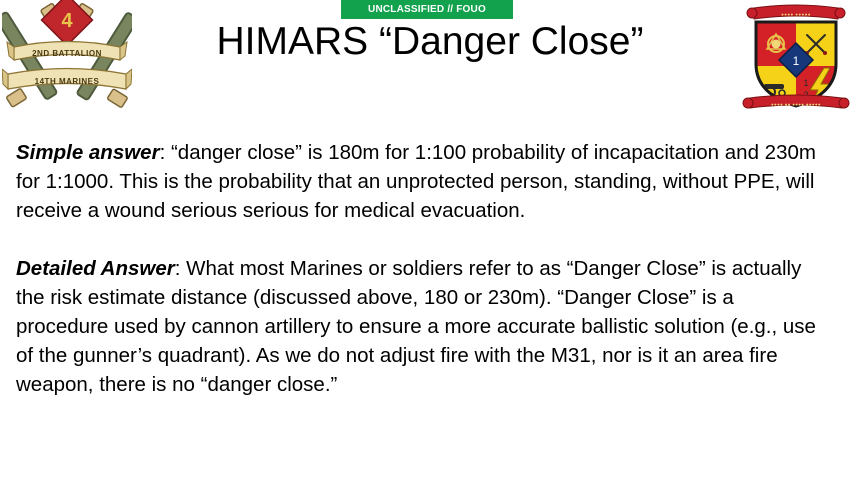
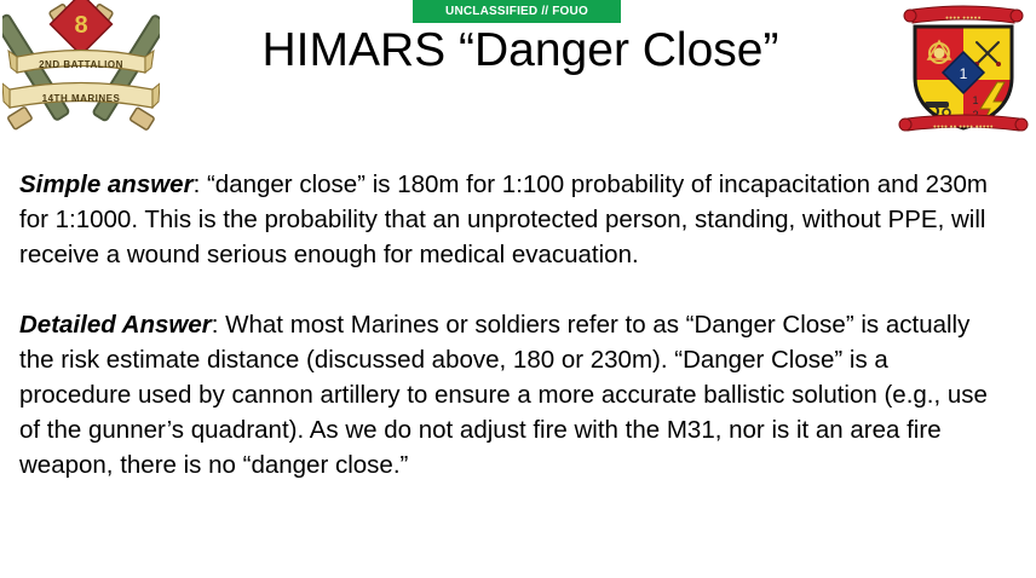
  UNCLASSIFIED // FOUO
  HIMARS “Danger Close”
- 4
+ 8
  2ND BATTALION
  14TH MARINES
  1
  1
- Simple answer: “danger close” is 180m for 1:100 probability of incapacitation and 230m for 1:1000. This is the probability that an unprotected person, standing, without PPE, will receive a wound serious serious for medical evacuation.
+ Simple answer: “danger close” is 180m for 1:100 probability of incapacitation and 230m for 1:1000. This is the probability that an unprotected person, standing, without PPE, will receive a wound serious enough for medical evacuation.
  Detailed Answer: What most Marines or soldiers refer to as “Danger Close” is actually the risk estimate distance (discussed above, 180 or 230m). “Danger Close” is a procedure used by cannon artillery to ensure a more accurate ballistic solution (e.g., use of the gunner’s quadrant). As we do not adjust fire with the M31, nor is it an area fire weapon, there is no “danger close.”
